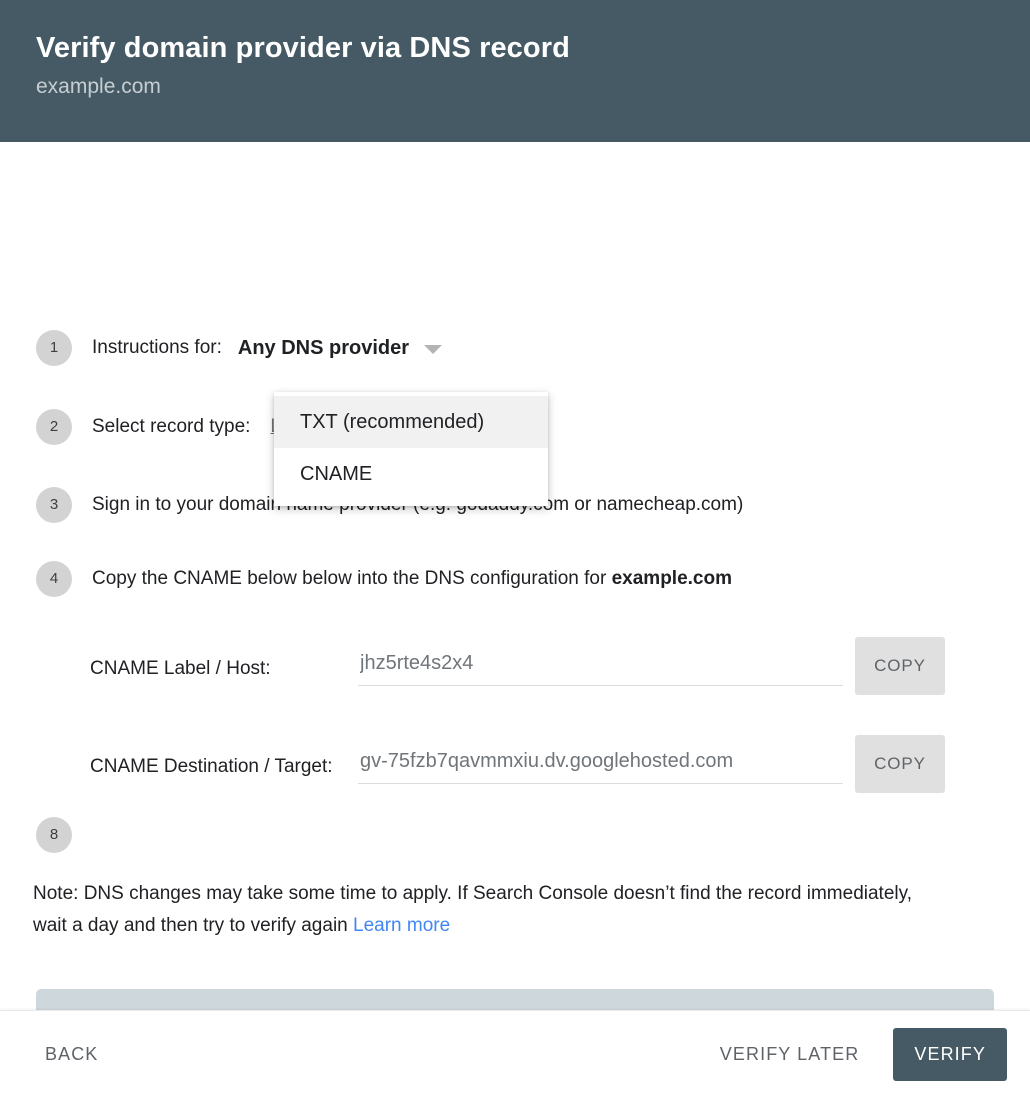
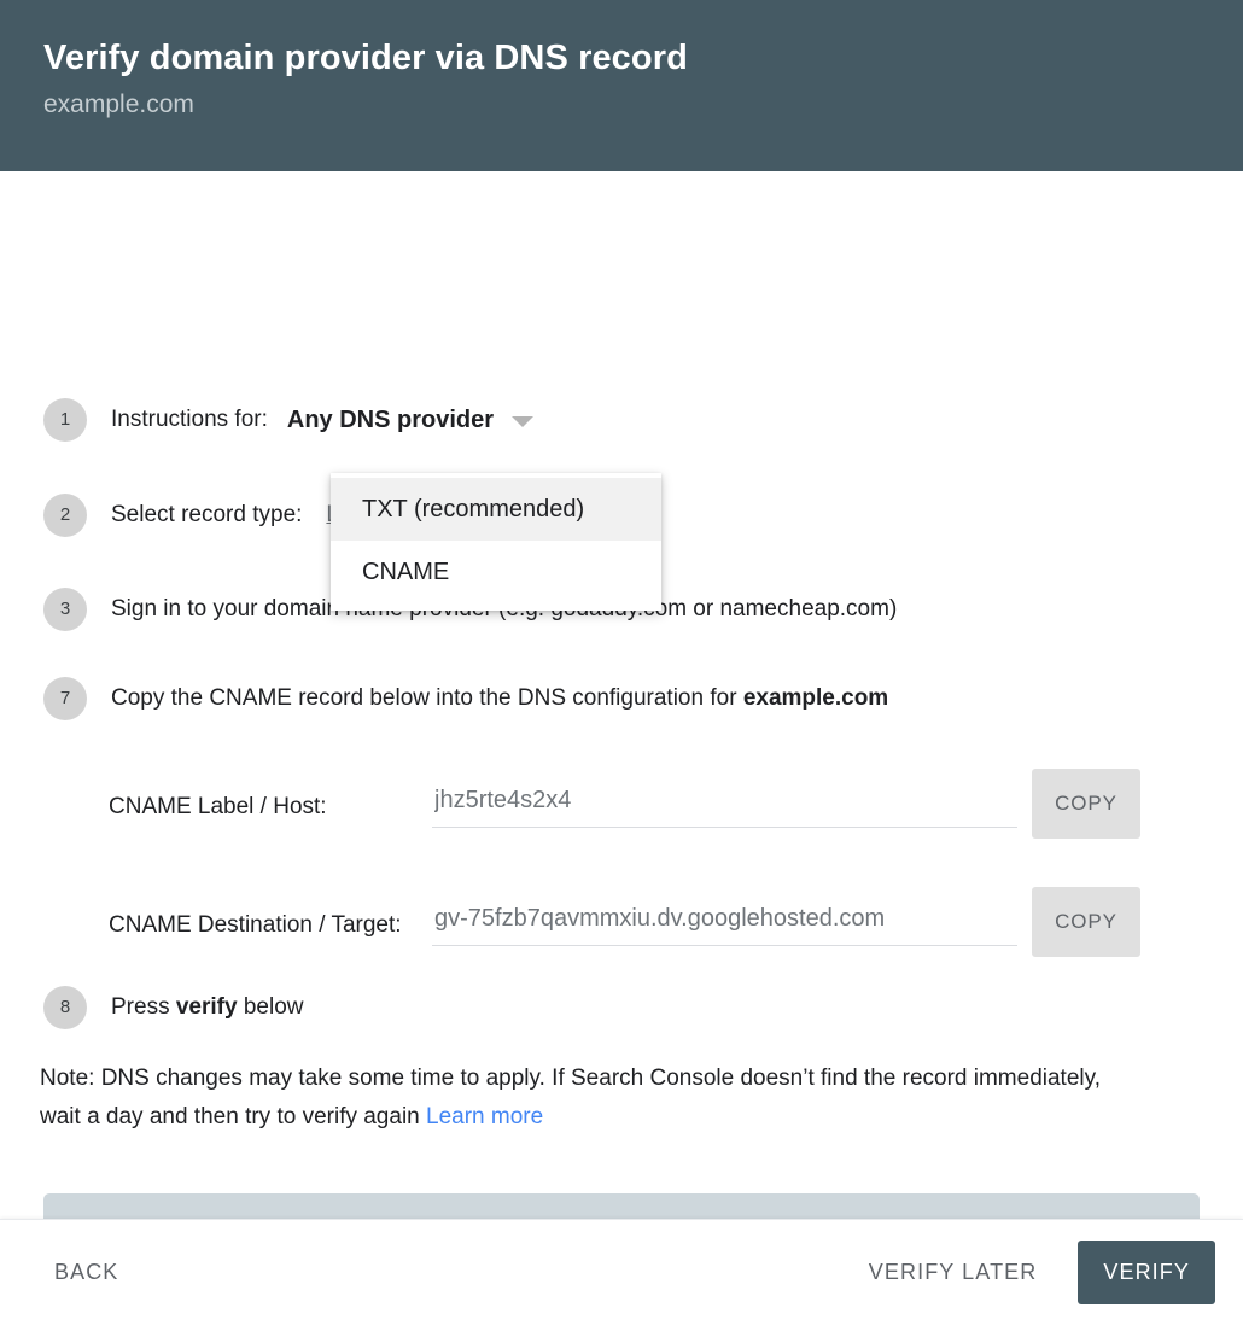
  Verify domain provider via DNS record
  example.com
  1
  Instructions for:
  Any DNS provider
  2
  Select record type:
  3
- 4
+ 7
- Copy the CNAME below below into the DNS configuration for example.com
+ Copy the CNAME record below into the DNS configuration for example.com
  TXT (recommended)
  CNAME
  CNAME Label / Host:
  jhz5rte4s2x4
  COPY
  CNAME Destination / Target:
  gv-75fzb7qavmmxiu.dv.googlehosted.com
  COPY
  8
+ Press verify below
  Note: DNS changes may take some time to apply. If Search Console doesn’t find the record immediately, wait a day and then try to verify again Learn more
  BACK
  VERIFY LATER
  VERIFY
